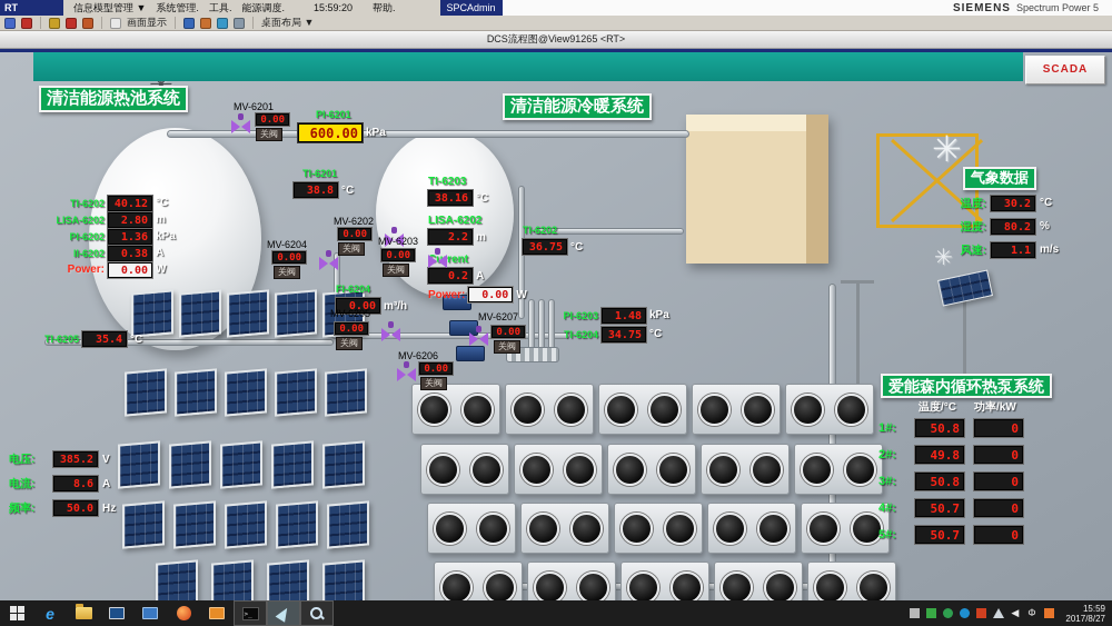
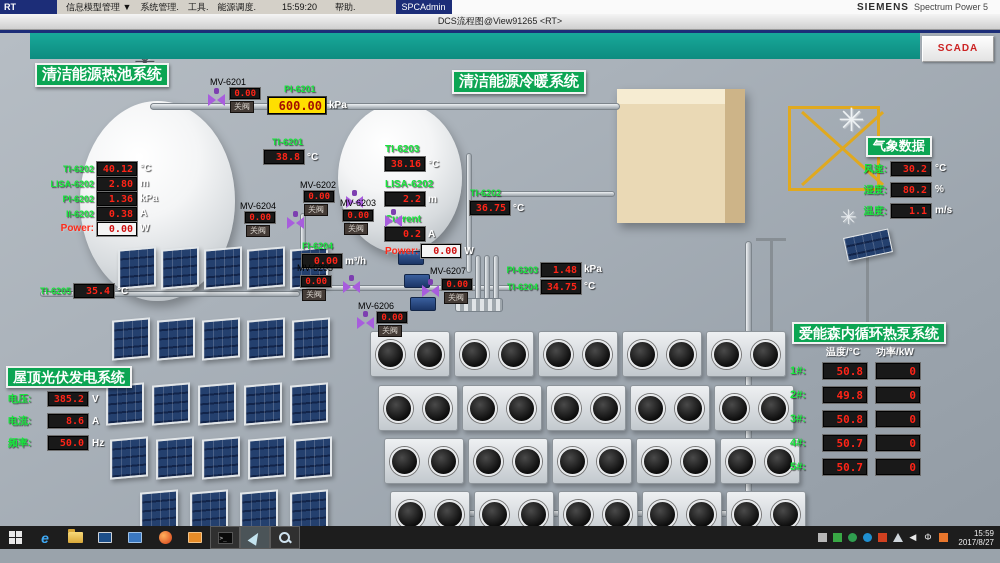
  RT
  信息模型管理 ▼
  系统管理.
  工具.
  能源调度.
  15:59:20
  帮助.
  SPCAdmin
  SIEMENS
  Spectrum Power 5
- 画面显示
- 桌面布局 ▼
  DCS流程图@View91265 <RT>
  SCADA
  ✳
  ✳
  ✳
  清洁能源热池系统
  清洁能源冷暖系统
  气象数据
  爱能森内循环热泵系统
+ 屋顶光伏发电系统
  PI-6201
  600.00
  kPa
  TI-6201
  38.8
  °C
  TI-6202
  40.12
  °C
  LISA-6202
  2.80
  m
  PI-6202
  1.36
  kPa
  II-6202
  0.38
  A
  Power:
  0.00
  W
  TI-6203
  38.16
  °C
  LISA-6202
  2.2
  m
  Current
  0.2
  A
  Power:
  0.00
  W
  TI-6202
  36.75
  °C
  FI-6204
  0.00
  m³/h
  PI-6203
  1.48
  kPa
  TI-6204
  34.75
  °C
  TI-6205
  35.4
  °C
  MV-6201
  0.00
  关阀
  MV-6202
  0.00
  关阀
  MV-6203
  0.00
  关阀
  MV-6204
  0.00
  关阀
  MV-6205
  0.00
  关阀
  MV-6206
  0.00
  关阀
  MV-6207
  0.00
  关阀
- 温度:
+ 风速:
  30.2
  °C
  湿度:
  80.2
  %
- 风速:
+ 温度:
  1.1
  m/s
  温度/°C
  功率/kW
  1#:
  50.8
  0
  2#:
  49.8
  0
  3#:
  50.8
  0
  4#:
  50.7
  0
  5#:
  50.7
  0
  电压:
  385.2
  V
  电流:
  8.6
  A
  频率:
  50.0
  Hz
  e
  ◀
  Φ
  15:59
  2017/8/27
